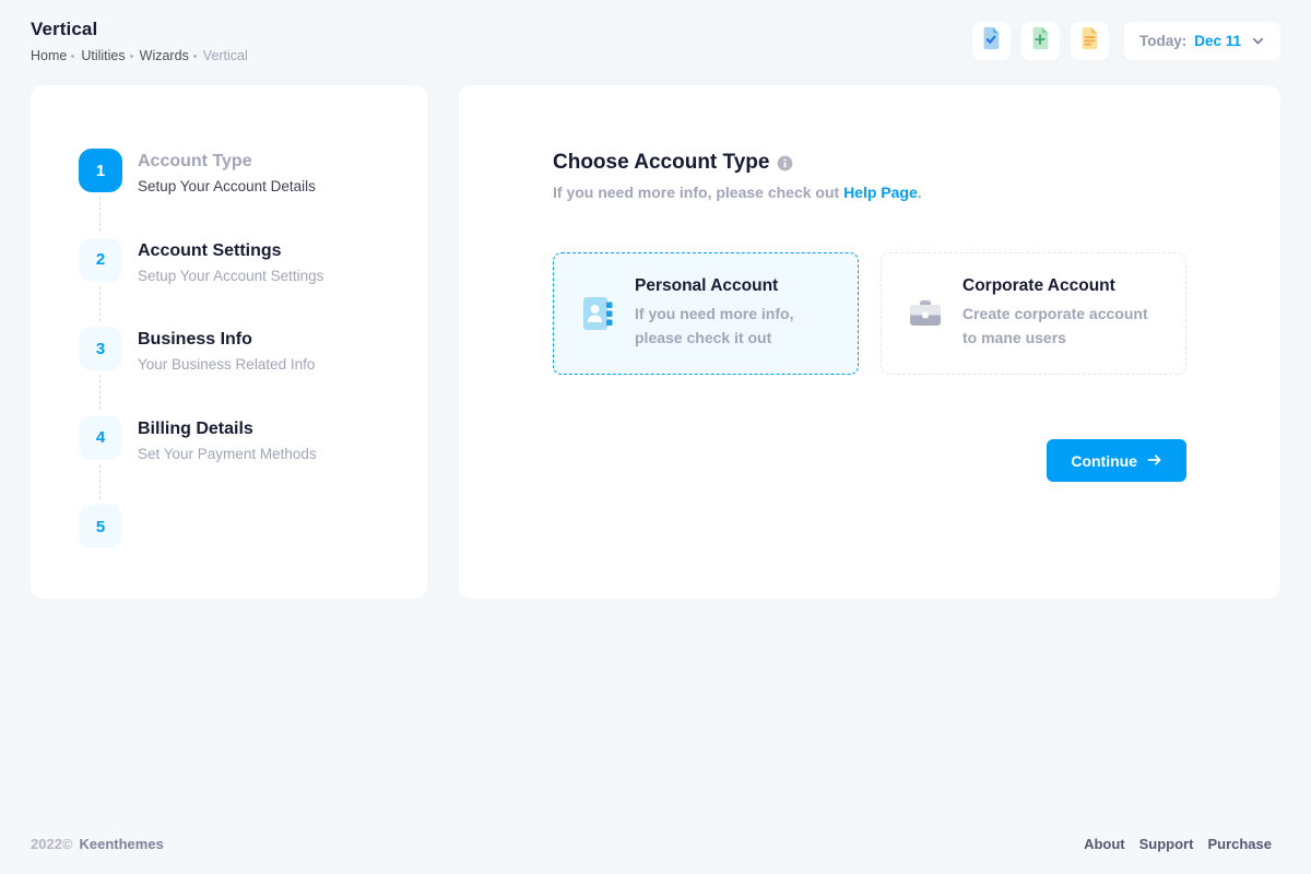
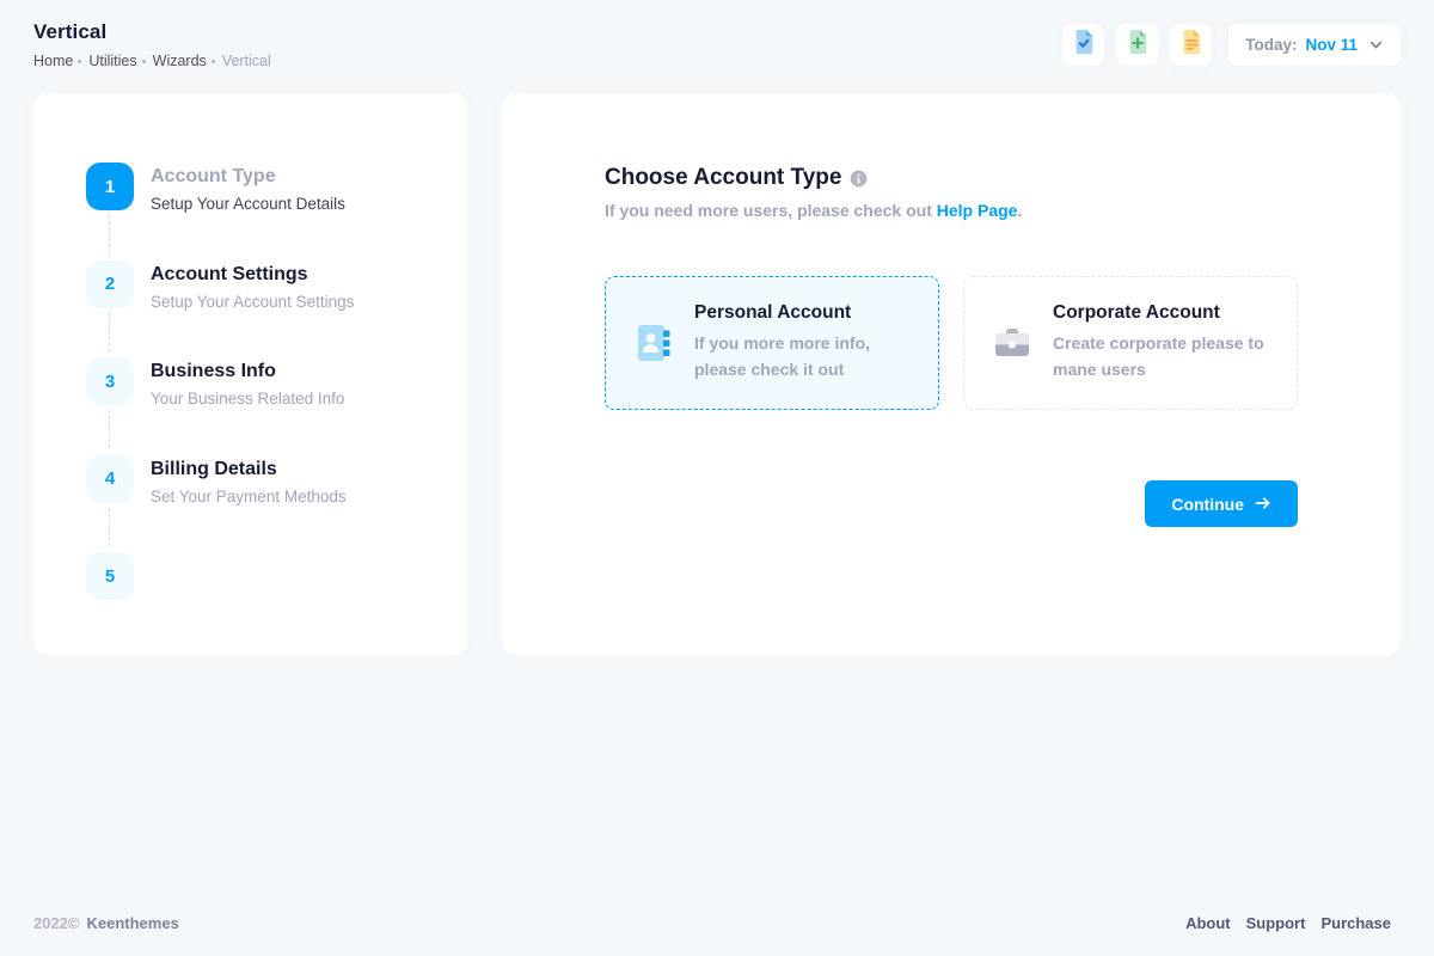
  Vertical
  Home
  Utilities
  Wizards
  Vertical
  Today:
- Dec 11
+ Nov 11
  1
  Account Type
  Setup Your Account Details
  2
  Account Settings
  Setup Your Account Settings
  3
  Business Info
  Your Business Related Info
  4
  Billing Details
  Set Your Payment Methods
  5
  Choose Account Type
- If you need more info, please check out Help Page.
+ If you need more users, please check out Help Page.
  Personal Account
- If you need more info, please check it out
+ If you more more info, please check it out
  Corporate Account
- Create corporate account to mane users
+ Create corporate please to mane users
  Continue
  2022©
  Keenthemes
  About
  Support
  Purchase
